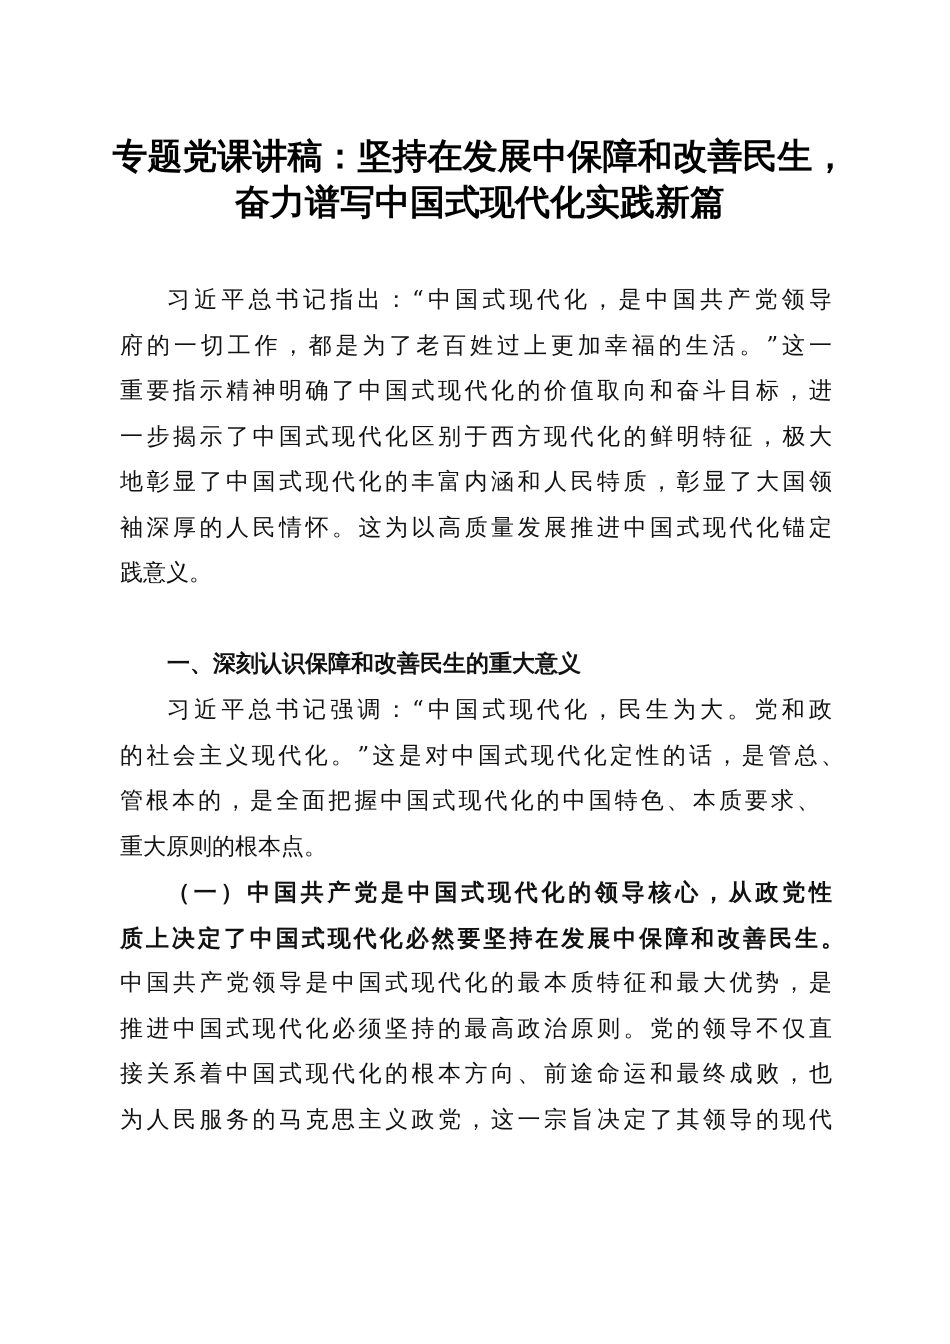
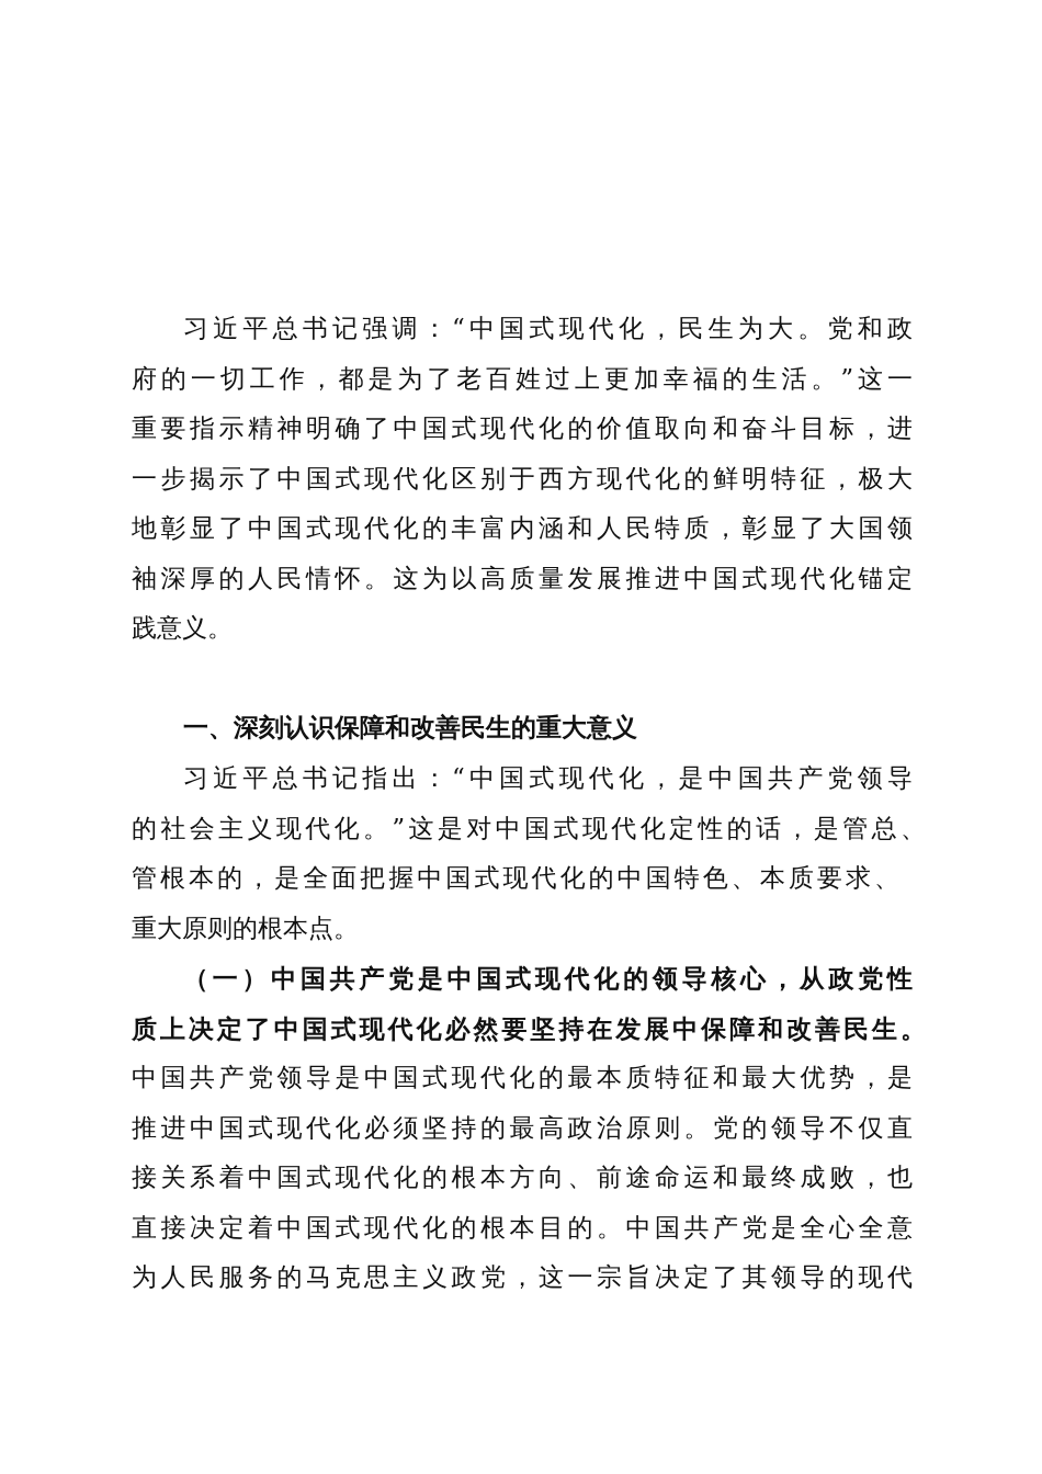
- 专题党课讲稿：坚持在发展中保障和改善民生，
- 奋力谱写中国式现代化实践新篇
- 习近平总书记指出：“中国式现代化，是中国共产党领导
+ 习近平总书记强调：“中国式现代化，民生为大。党和政
  府的一切工作，都是为了老百姓过上更加幸福的生活。”这一
  重要指示精神明确了中国式现代化的价值取向和奋斗目标，进
  一步揭示了中国式现代化区别于西方现代化的鲜明特征，极大
  地彰显了中国式现代化的丰富内涵和人民特质，彰显了大国领
  袖深厚的人民情怀。这为以高质量发展推进中国式现代化锚定
  践意义。
  一、深刻认识保障和改善民生的重大意义
- 习近平总书记强调：“中国式现代化，民生为大。党和政
+ 习近平总书记指出：“中国式现代化，是中国共产党领导
  的社会主义现代化。”这是对中国式现代化定性的话，是管总、
  管根本的，是全面把握中国式现代化的中国特色、本质要求、
  重大原则的根本点。
  （一）中国共产党是中国式现代化的领导核心，从政党性
  质上决定了中国式现代化必然要坚持在发展中保障和改善民生。
  中国共产党领导是中国式现代化的最本质特征和最大优势，是
  推进中国式现代化必须坚持的最高政治原则。党的领导不仅直
  接关系着中国式现代化的根本方向、前途命运和最终成败，也
+ 直接决定着中国式现代化的根本目的。中国共产党是全心全意
  为人民服务的马克思主义政党，这一宗旨决定了其领导的现代
